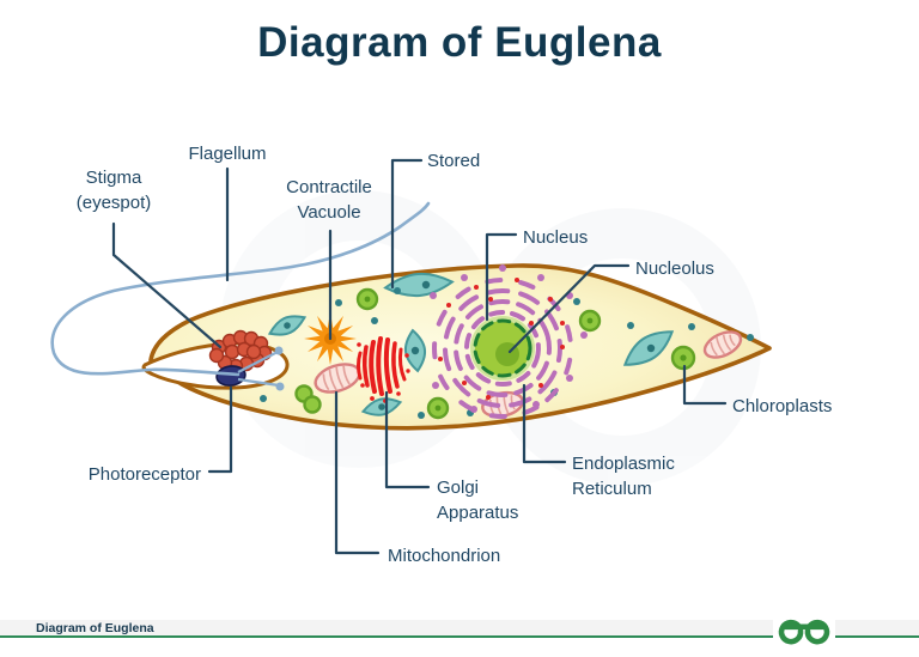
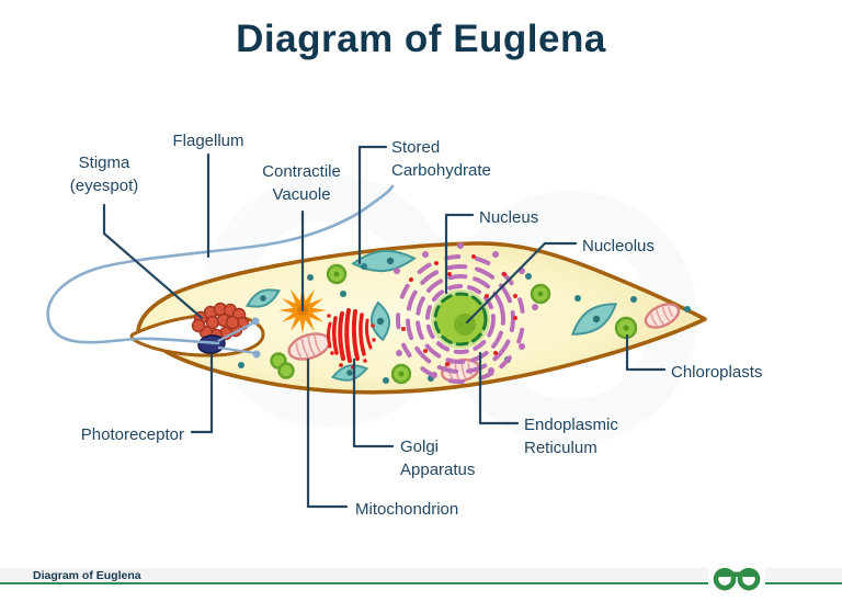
  Diagram of Euglena
  Stigma
  (eyespot)
  Flagellum
  Contractile
  Vacuole
  Stored
+ Carbohydrate
  Nucleus
  Nucleolus
  Chloroplasts
  Endoplasmic
  Reticulum
  Golgi
  Apparatus
  Mitochondrion
  Photoreceptor
  Diagram of Euglena
